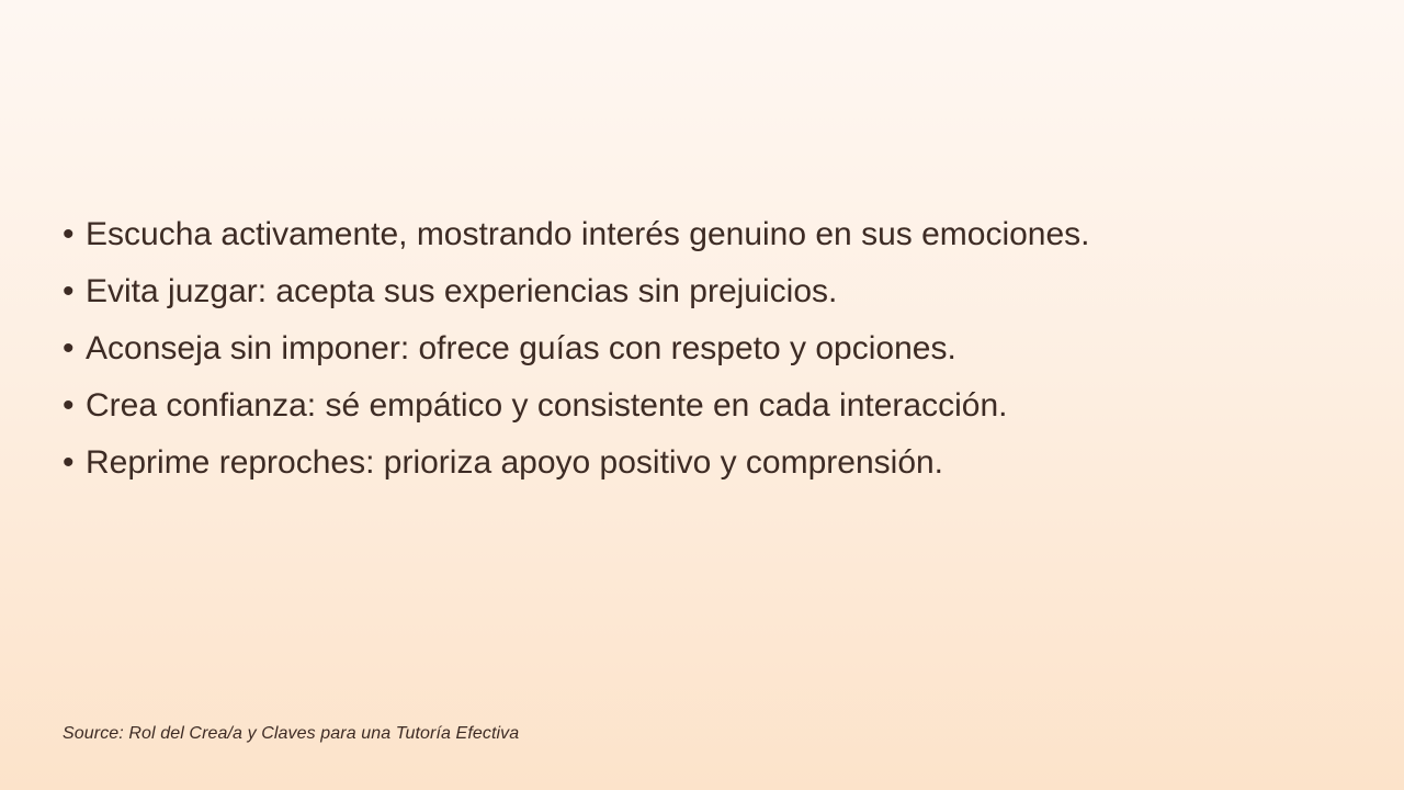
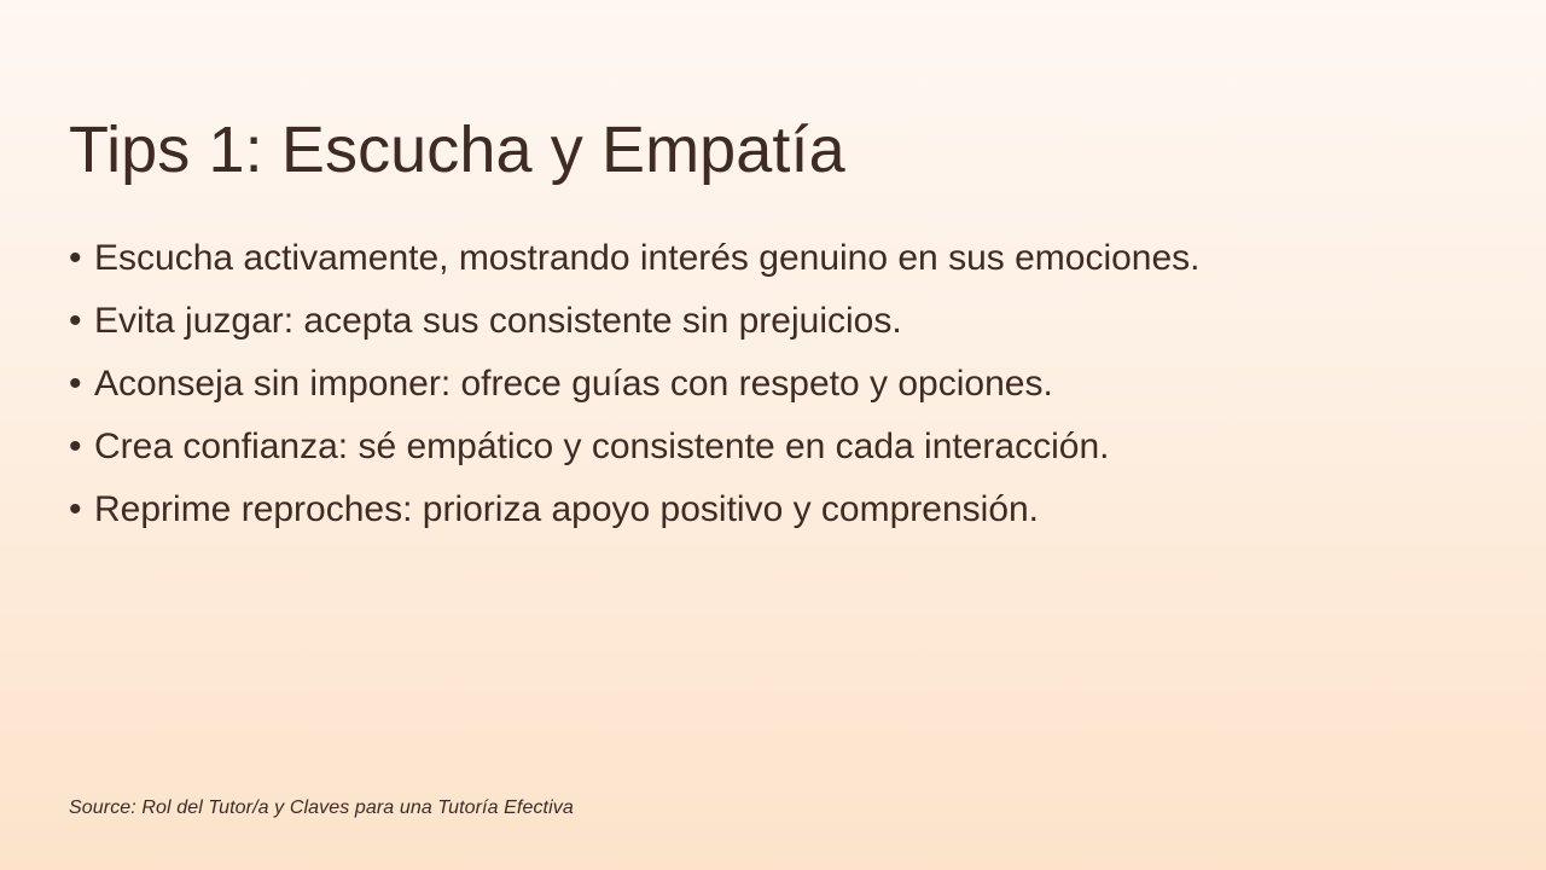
+ Tips 1: Escucha y Empatía
  •
  Escucha activamente, mostrando interés genuino en sus emociones.
  •
- Evita juzgar: acepta sus experiencias sin prejuicios.
+ Evita juzgar: acepta sus consistente sin prejuicios.
  •
  Aconseja sin imponer: ofrece guías con respeto y opciones.
  •
  Crea confianza: sé empático y consistente en cada interacción.
  •
  Reprime reproches: prioriza apoyo positivo y comprensión.
- Source: Rol del Crea/a y Claves para una Tutoría Efectiva
+ Source: Rol del Tutor/a y Claves para una Tutoría Efectiva
